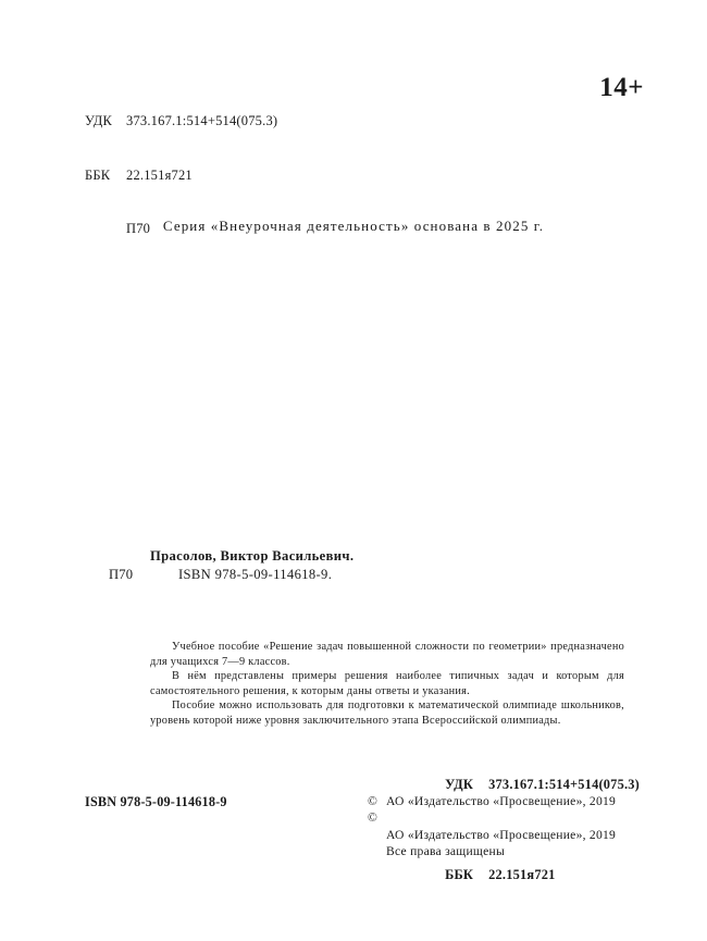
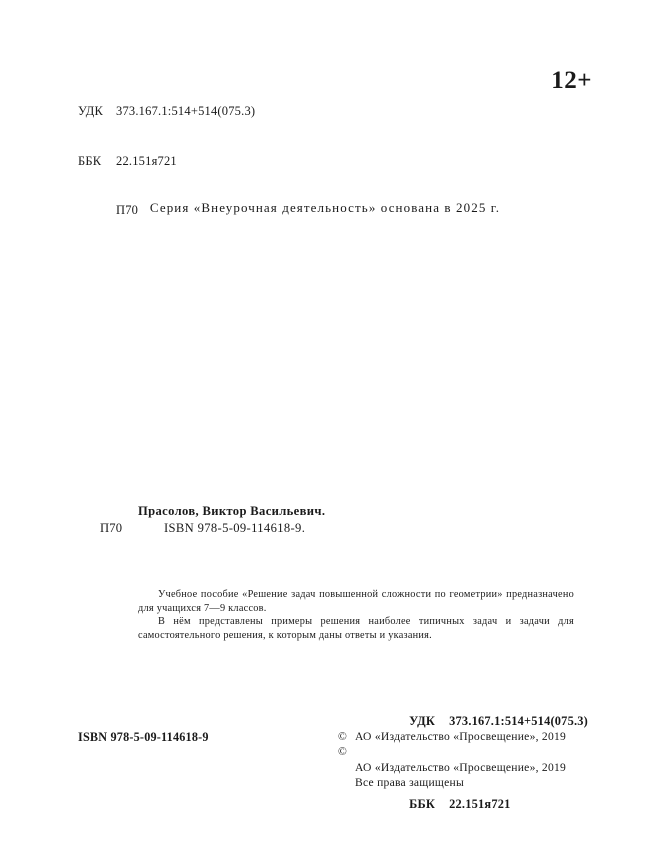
  УДК
  373.167.1:514+514(075.3)
  ББК
  22.151я721
  П70
- 14+
+ 12+
  Серия «Внеурочная деятельность» основана в 2025 г.
  Прасолов, Виктор Васильевич.
  П70
  ISBN 978-5-09-114618-9.
  Учебное пособие «Решение задач повышенной сложности по геометрии» предназначено для учащихся 7—9 классов.
- В нём представлены примеры решения наиболее типичных задач и которым для самостоятельного решения, к которым даны ответы и указания.
+ В нём представлены примеры решения наиболее типичных задач и задачи для самостоятельного решения, к которым даны ответы и указания.
- Пособие можно использовать для подготовки к математической олимпиаде школьников, уровень которой ниже уровня заключительного этапа Всероссийской олимпиады.
  УДК 373.167.1:514+514(075.3)
  ББК 22.151я721
  ISBN 978-5-09-114618-9
  ©
  АО «Издательство «Просвещение», 2019
  ©
  АО «Издательство «Просвещение», 2019
  Все права защищены
